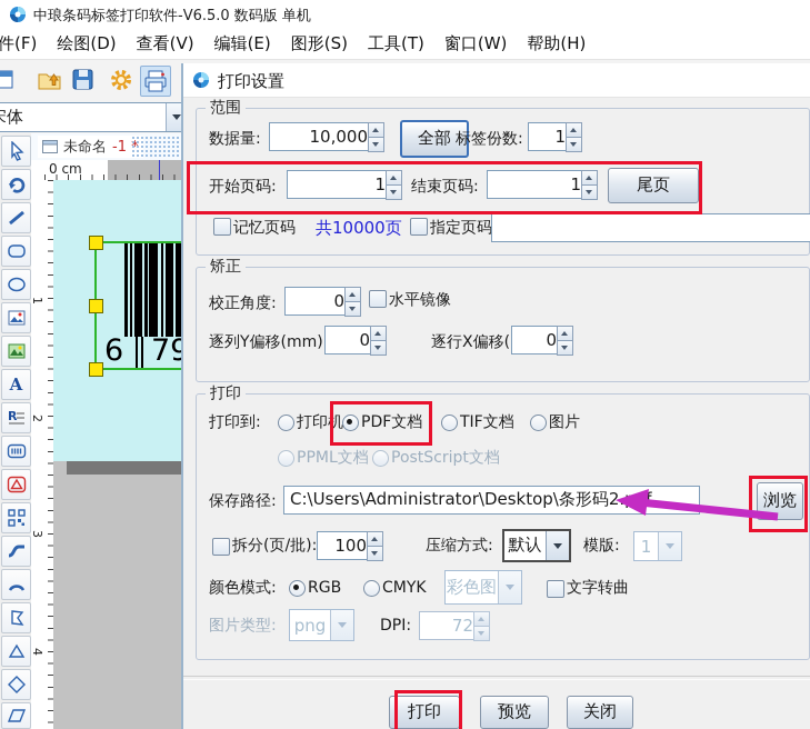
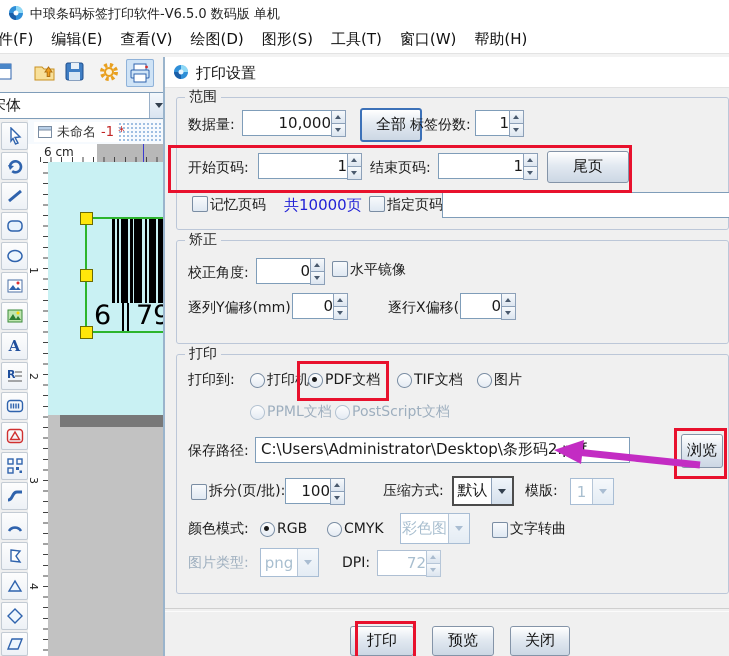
  中琅条码标签打印软件-V6.5.0 数码版 单机
  件(F)
- 绘图(D)
+ 编辑(E)
  查看(V)
- 编辑(E)
+ 绘图(D)
  图形(S)
  工具(T)
  窗口(W)
  帮助(H)
  A
  R
  未命名
- 0 cm
+ 6 cm
  6
  79
  打印设置
  范围
  数据量:
  10,000
  全部
  标签份数:
  1
  开始页码:
  1
  结束页码:
  1
  尾页
  记忆页码
  共10000页
  指定页码
  矫正
  校正角度:
  0
  水平镜像
  逐列Y偏移(mm)
  0
  0
  打印
  打印到:
  打印机
  PDF文档
  TIF文档
  图片
  PPML文档
  PostScript文档
  保存路径:
  C:\Users\Administrator\Desktop\条形码2f
  浏览
  拆分(页/批):
  100
  压缩方式:
  默认
  模版:
  1
  颜色模式:
  RGB
  CMYK
  彩色图
  文字转曲
  图片类型:
  png
  DPI:
  72
  打印
  预览
  关闭
